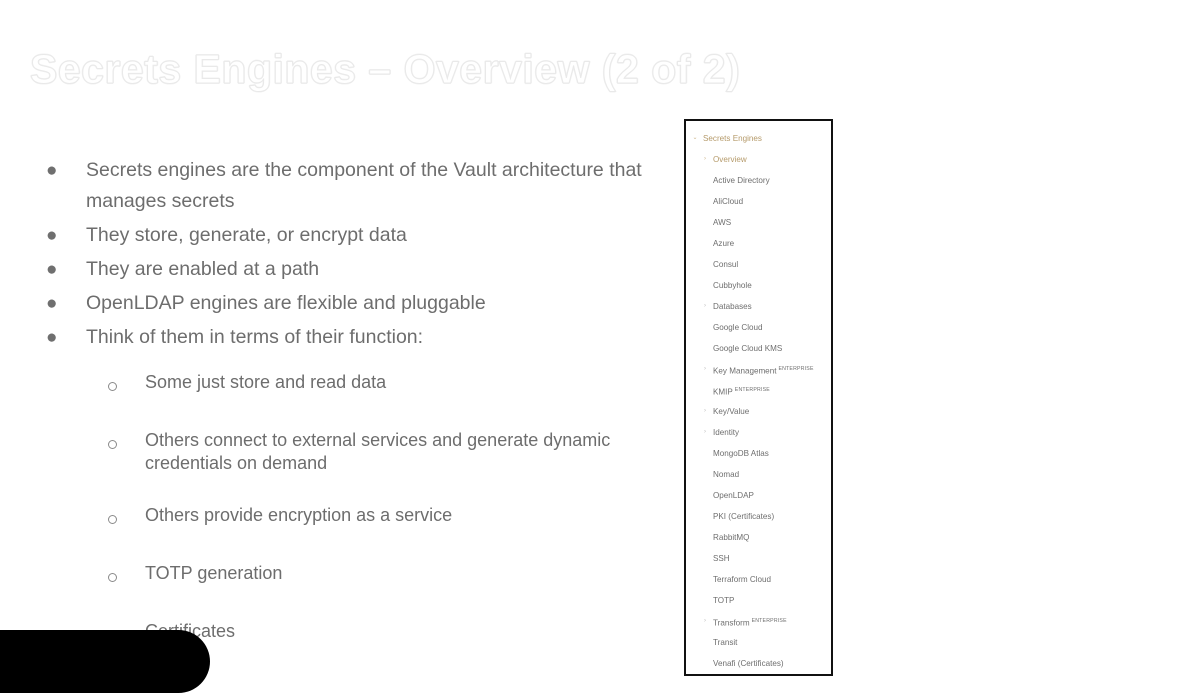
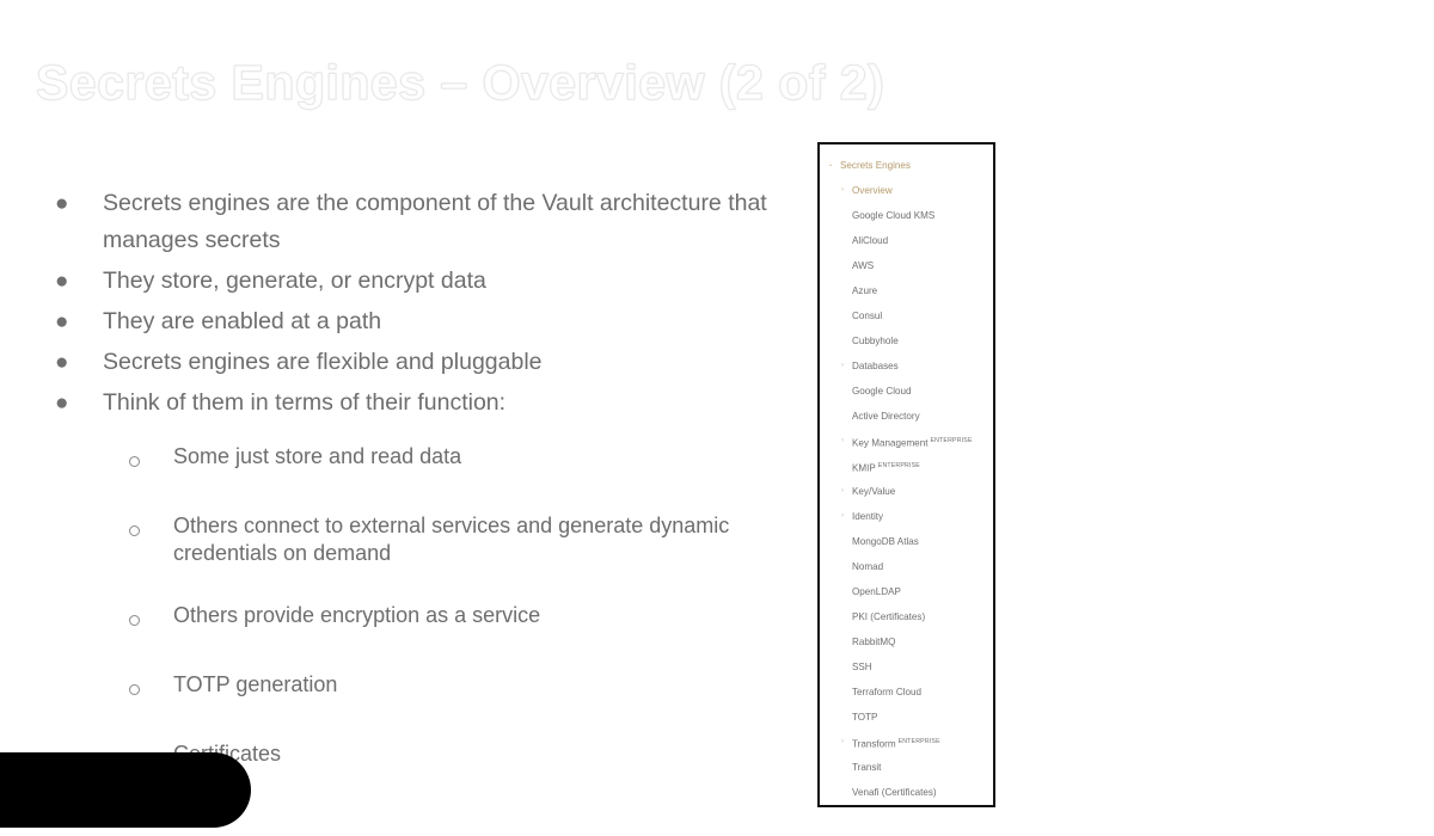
  ●
  Secrets engines are the component of the Vault architecture that manages secrets
  ●
  They store, generate, or encrypt data
  ●
  They are enabled at a path
  ●
- OpenLDAP engines are flexible and pluggable
+ Secrets engines are flexible and pluggable
  ●
  Think of them in terms of their function:
  Some just store and read data
  Others connect to external services and generate dynamic credentials on demand
  Others provide encryption as a service
  TOTP generation
  Secrets Engines
  Overview
- Active Directory
+ Google Cloud KMS
  AliCloud
  AWS
  Azure
  Consul
  Cubbyhole
  Databases
  Google Cloud
- Google Cloud KMS
+ Active Directory
  Key/Value
  Identity
  MongoDB Atlas
  Nomad
  OpenLDAP
  PKI (Certificates)
  RabbitMQ
  SSH
  Terraform Cloud
  TOTP
  Transit
  Venafi (Certificates)
